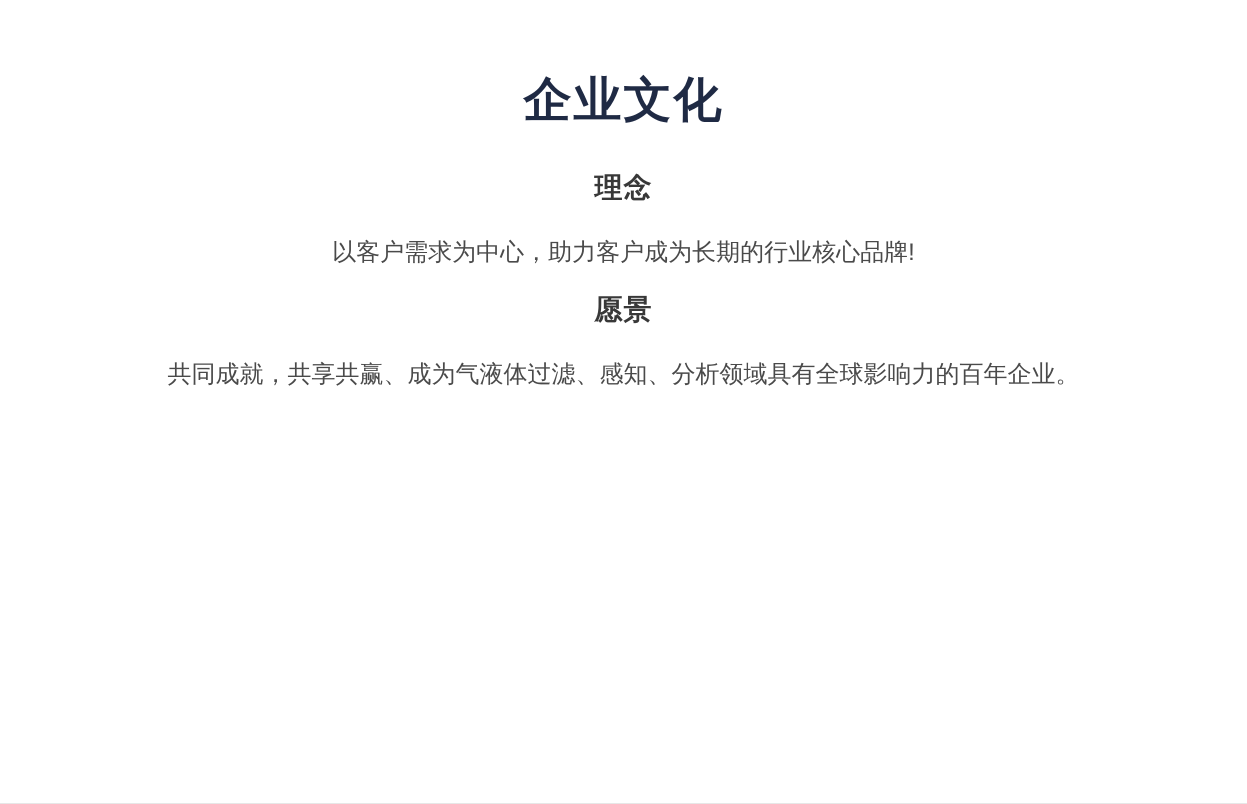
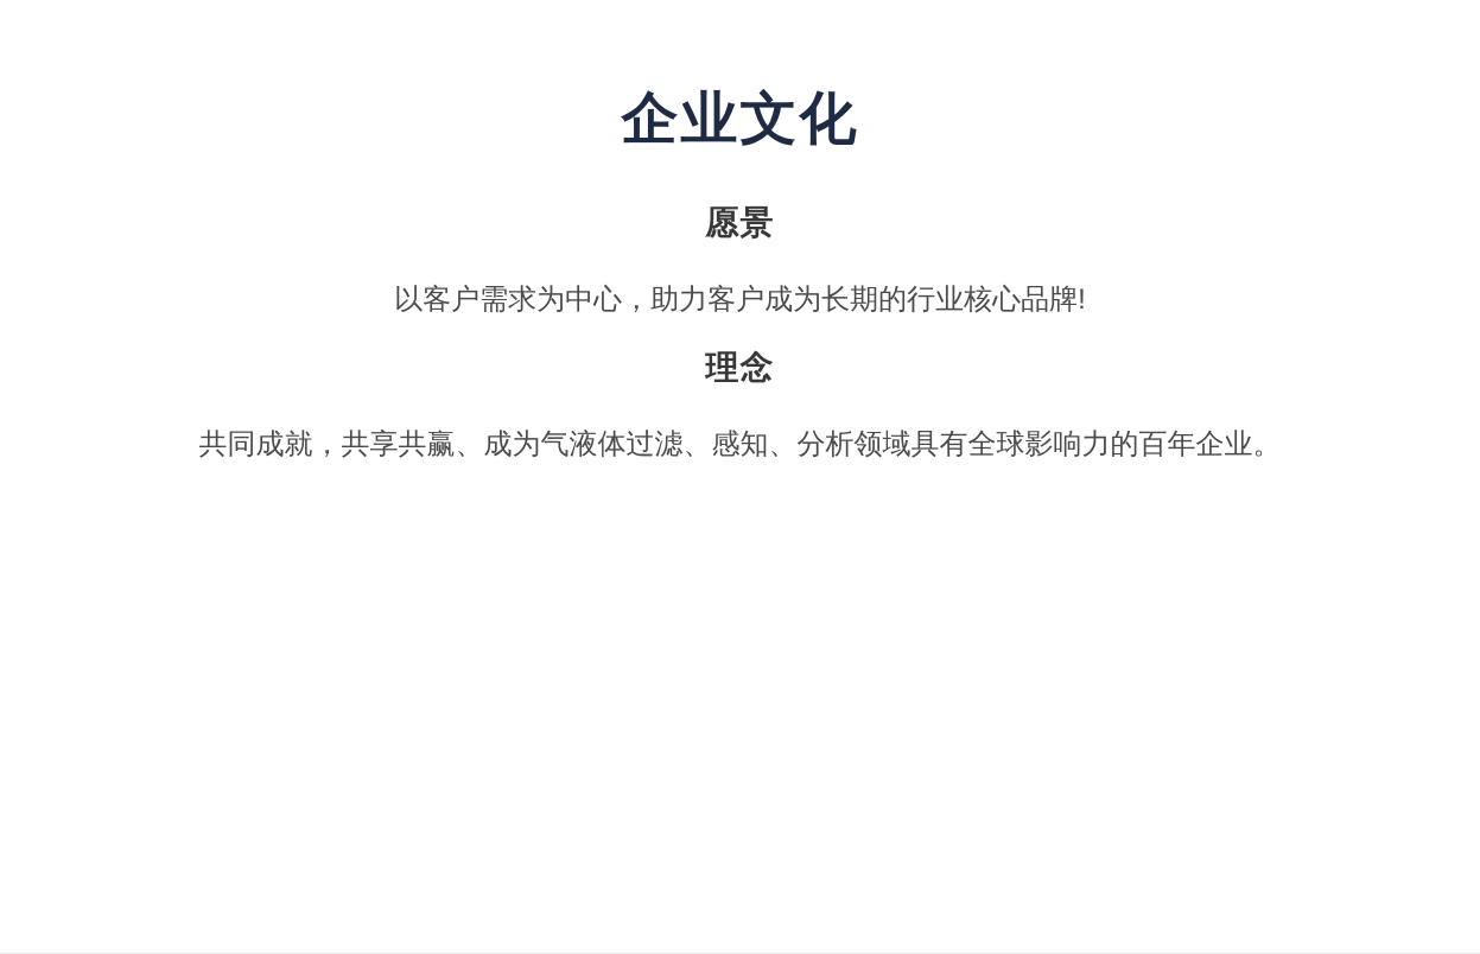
  企业文化
- 理念
+ 愿景
  以客户需求为中心，助力客户成为长期的行业核心品牌!
- 愿景
+ 理念
  共同成就，共享共赢、成为气液体过滤、感知、分析领域具有全球影响力的百年企业。
